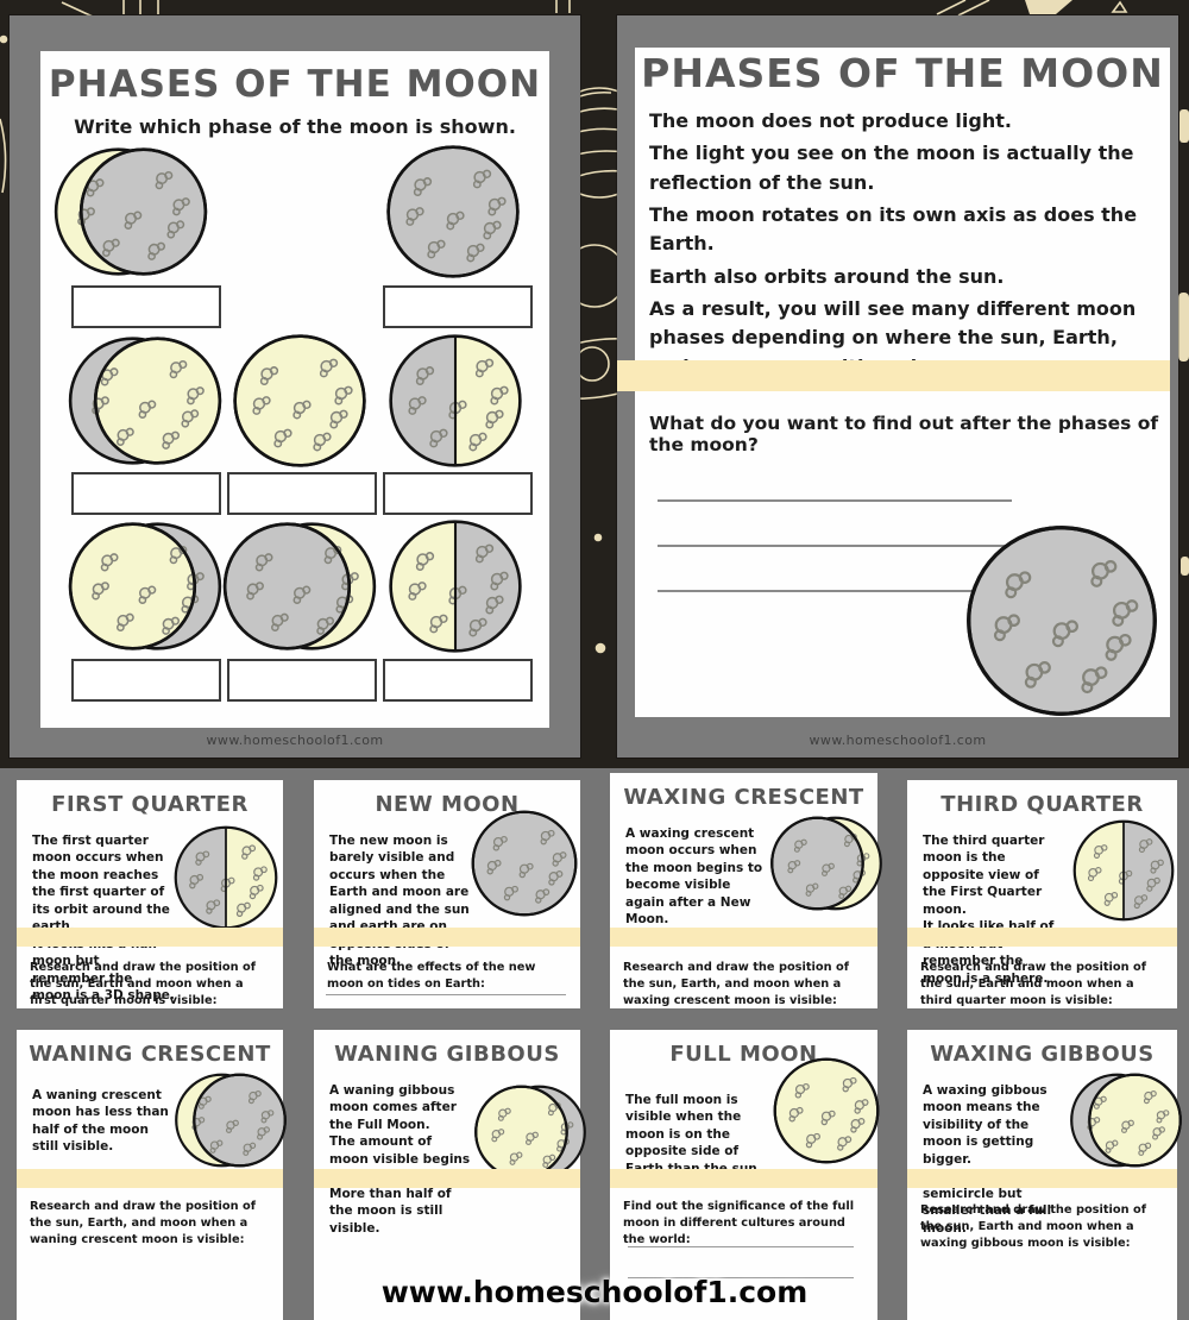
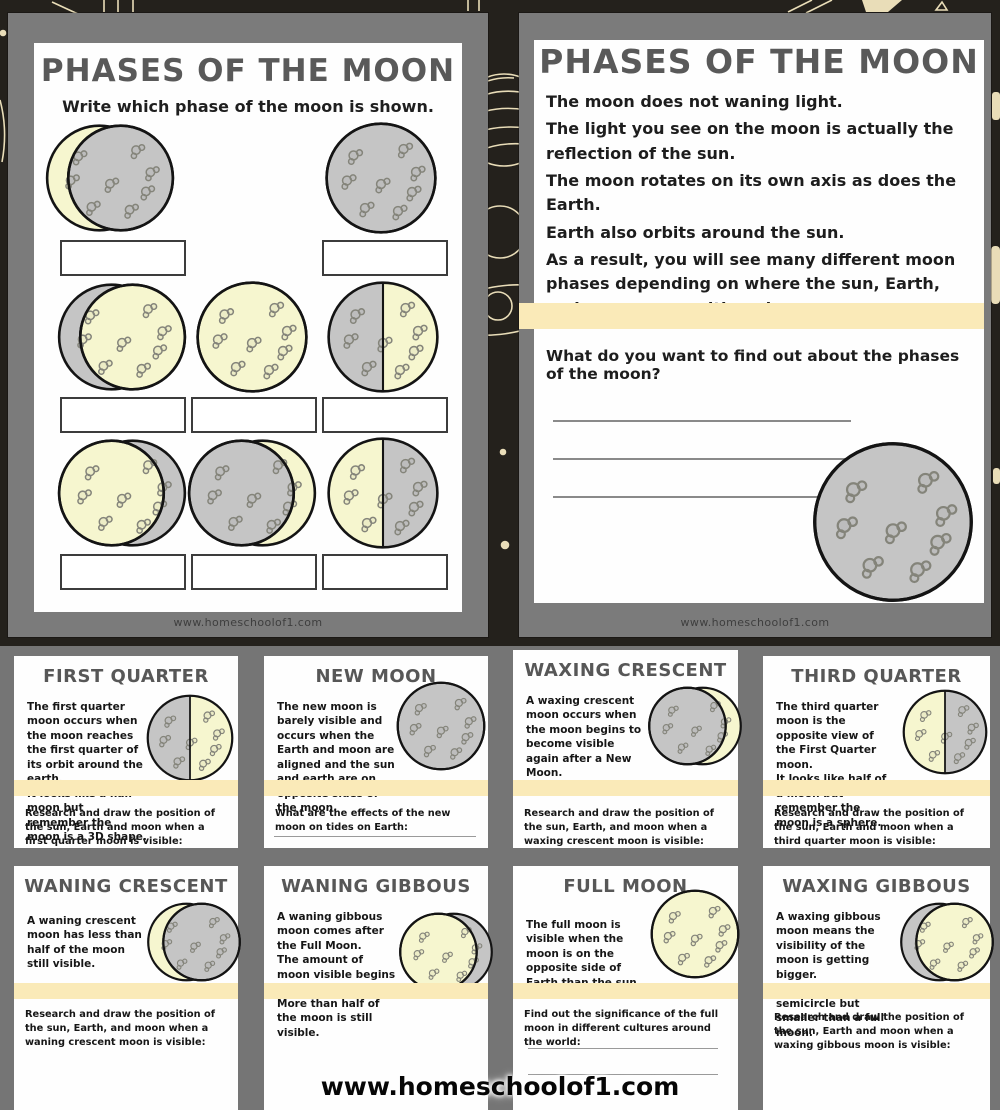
  PHASES OF THE MOON
  Write which phase of the moon is shown.
  www.homeschoolof1.com
  PHASES OF THE MOON
- The moon does not produce light.
+ The moon does not waning light.
  The light you see on the moon is actually the reflection of the sun.
  The moon rotates on its own axis as does the Earth.
  Earth also orbits around the sun.
  As a result, you will see many different moon phases depending on where the sun, Earth,
- What do you want to find out after the phases of the moon?
+ What do you want to find out about the phases of the moon?
  www.homeschoolof1.com
  FIRST QUARTER
  The first quarter moon occurs when the moon reaches the first quarter of its orbit around the
  Research and draw the position of the sun, Earth and moon when a first quarter moon is visible:
  NEW MOON
  The new moon is barely visible and occurs when the Earth and moon are aligned and the sun the moon.
  What are the effects of the new moon on tides on Earth:
  WAXING CRESCENT
  A waxing crescent moon occurs when the moon begins to become visible again after a New Moon.
  Research and draw the position of the sun, Earth, and moon when a waxing crescent moon is visible:
  THIRD QUARTER
  The third quarter moon is the opposite view of the First Quarter moon.
  Research and draw the position of the sun, Earth and moon when a third quarter moon is visible:
  WANING CRESCENT
  A waning crescent moon has less than half of the moon still visible.
  Research and draw the position of the sun, Earth, and moon when a waning crescent moon is visible:
  WANING GIBBOUS
  A waning gibbous moon comes after the Full Moon.
  The amount of moon visible begins
  More than half of the moon is still visible.
  FULL MOON
  The full moon is visible when the moon is on the opposite side of
  Find out the significance of the full moon in different cultures around the world:
  WAXING GIBBOUS
  A waxing gibbous moon means the visibility of the moon is getting bigger.
  Research and draw the position of the sun, Earth and moon when a waxing gibbous moon is visible:
  www.homeschoolof1.com
